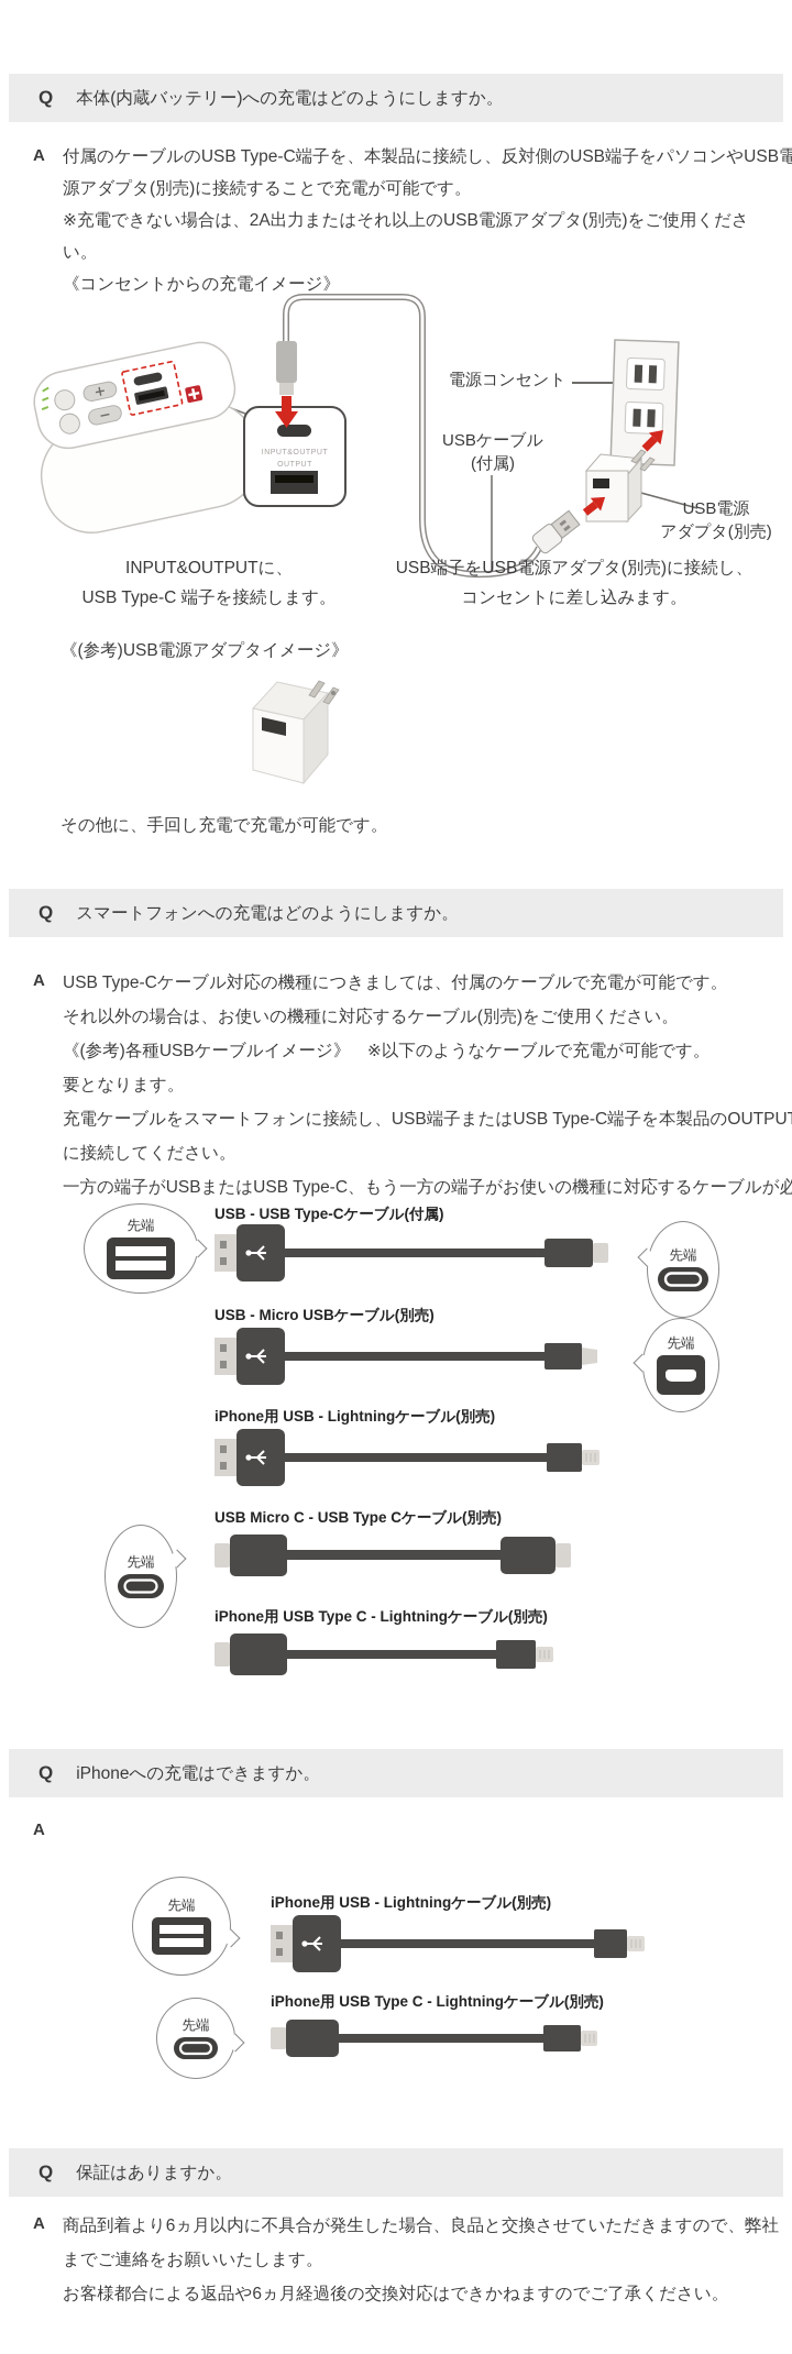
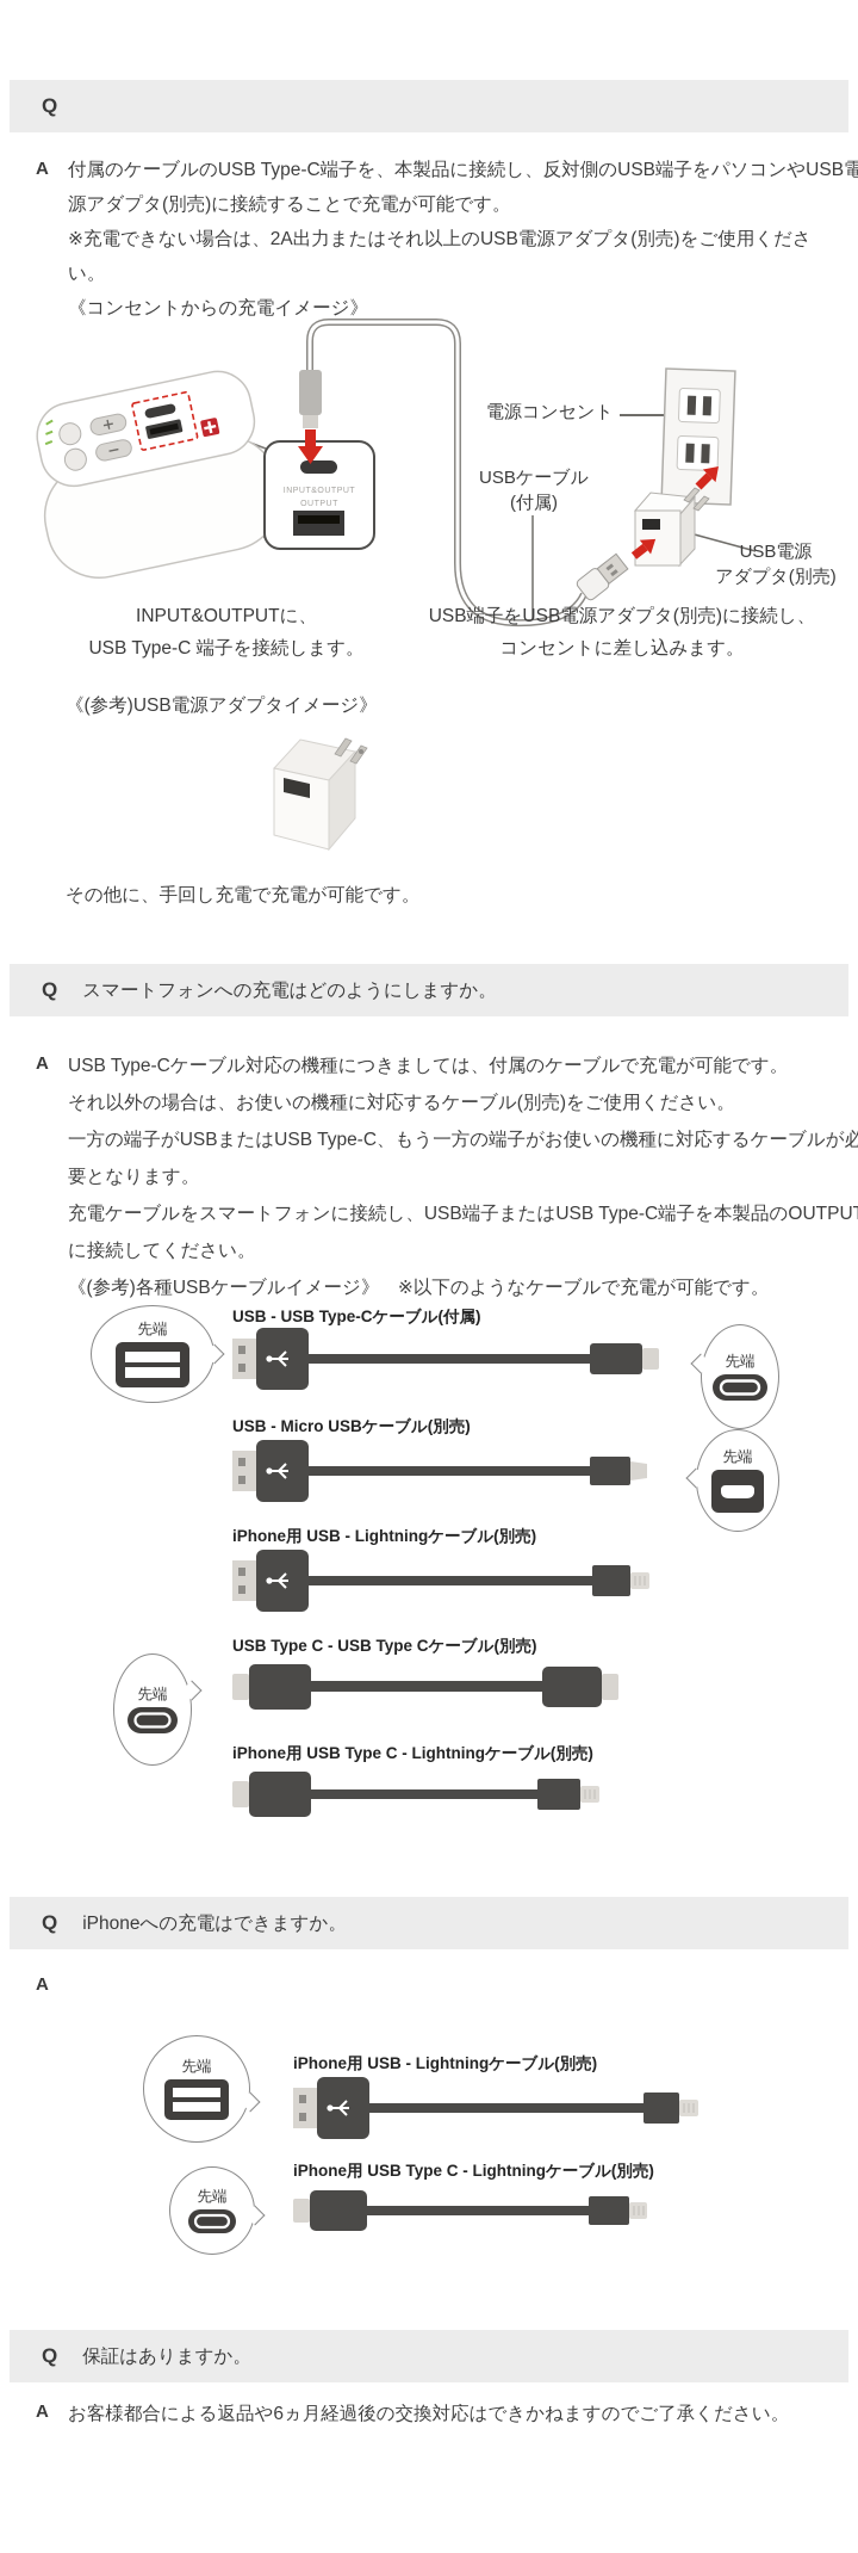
  Q
- 本体(内蔵バッテリー)への充電はどのようにしますか。
  A
  付属のケーブルのUSB Type-C端子を、本製品に接続し、反対側のUSB端子をパソコンやUSB電
  源アダプタ(別売)に接続することで充電が可能です。
  ※充電できない場合は、2A出力またはそれ以上のUSB電源アダプタ(別売)をご使用くださ
  い。
  《コンセントからの充電イメージ》
  電源コンセント
  USBケーブル
  (付属)
  USB電源
  アダプタ(別売)
  INPUT&OUTPUTに、
  USB Type-C 端子を接続します。
  USB端子をUSB電源アダプタ(別売)に接続し、
  コンセントに差し込みます。
  《(参考)USB電源アダプタイメージ》
  その他に、手回し充電で充電が可能です。
  Q
  スマートフォンへの充電はどのようにしますか。
  A
  USB Type-Cケーブル対応の機種につきましては、付属のケーブルで充電が可能です。
  それ以外の場合は、お使いの機種に対応するケーブル(別売)をご使用ください。
- 《(参考)各種USBケーブルイメージ》 ※以下のようなケーブルで充電が可能です。
+ 一方の端子がUSBまたはUSB Type-C、もう一方の端子がお使いの機種に対応するケーブルが必
  要となります。
  充電ケーブルをスマートフォンに接続し、USB端子またはUSB Type-C端子を本製品のOUTPU
  に接続してください。
- 一方の端子がUSBまたはUSB Type-C、もう一方の端子がお使いの機種に対応するケーブルが必
+ 《(参考)各種USBケーブルイメージ》 ※以下のようなケーブルで充電が可能です。
  USB - USB Type-Cケーブル(付属)
  先端
  先端
  USB - Micro USBケーブル(別売)
  先端
  iPhone用 USB - Lightningケーブル(別売)
- USB Micro C - USB Type Cケーブル(別売)
+ USB Type C - USB Type Cケーブル(別売)
  先端
  iPhone用 USB Type C - Lightningケーブル(別売)
  Q
  iPhoneへの充電はできますか。
  A
  iPhone用 USB - Lightningケーブル(別売)
  先端
  iPhone用 USB Type C - Lightningケーブル(別売)
  先端
  Q
  保証はありますか。
  A
- 商品到着より6ヵ月以内に不具合が発生した場合、良品と交換させていただきますので、弊社
- までご連絡をお願いいたします。
  お客様都合による返品や6ヵ月経過後の交換対応はできかねますのでご了承ください。
